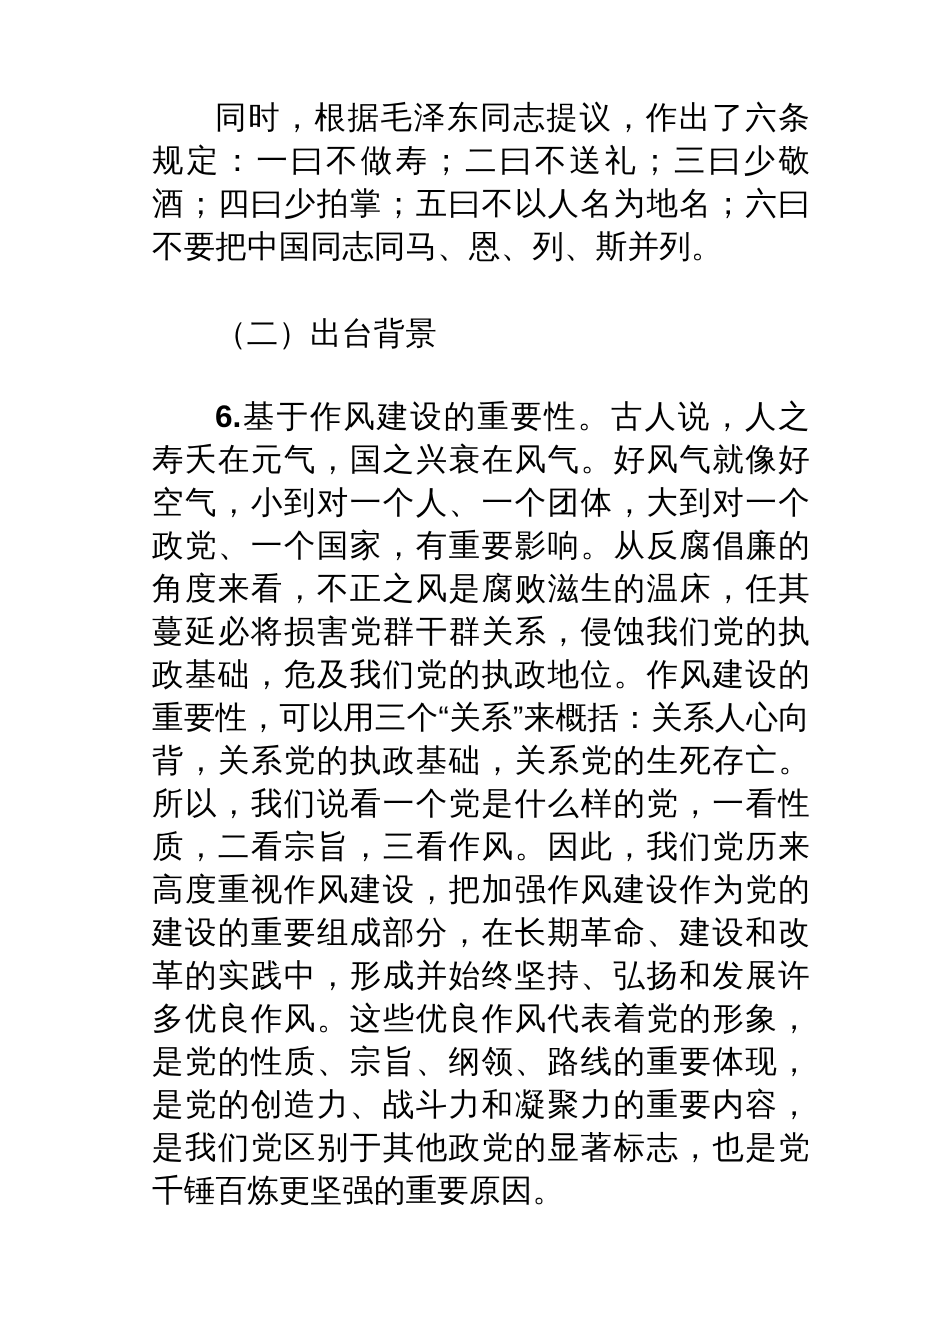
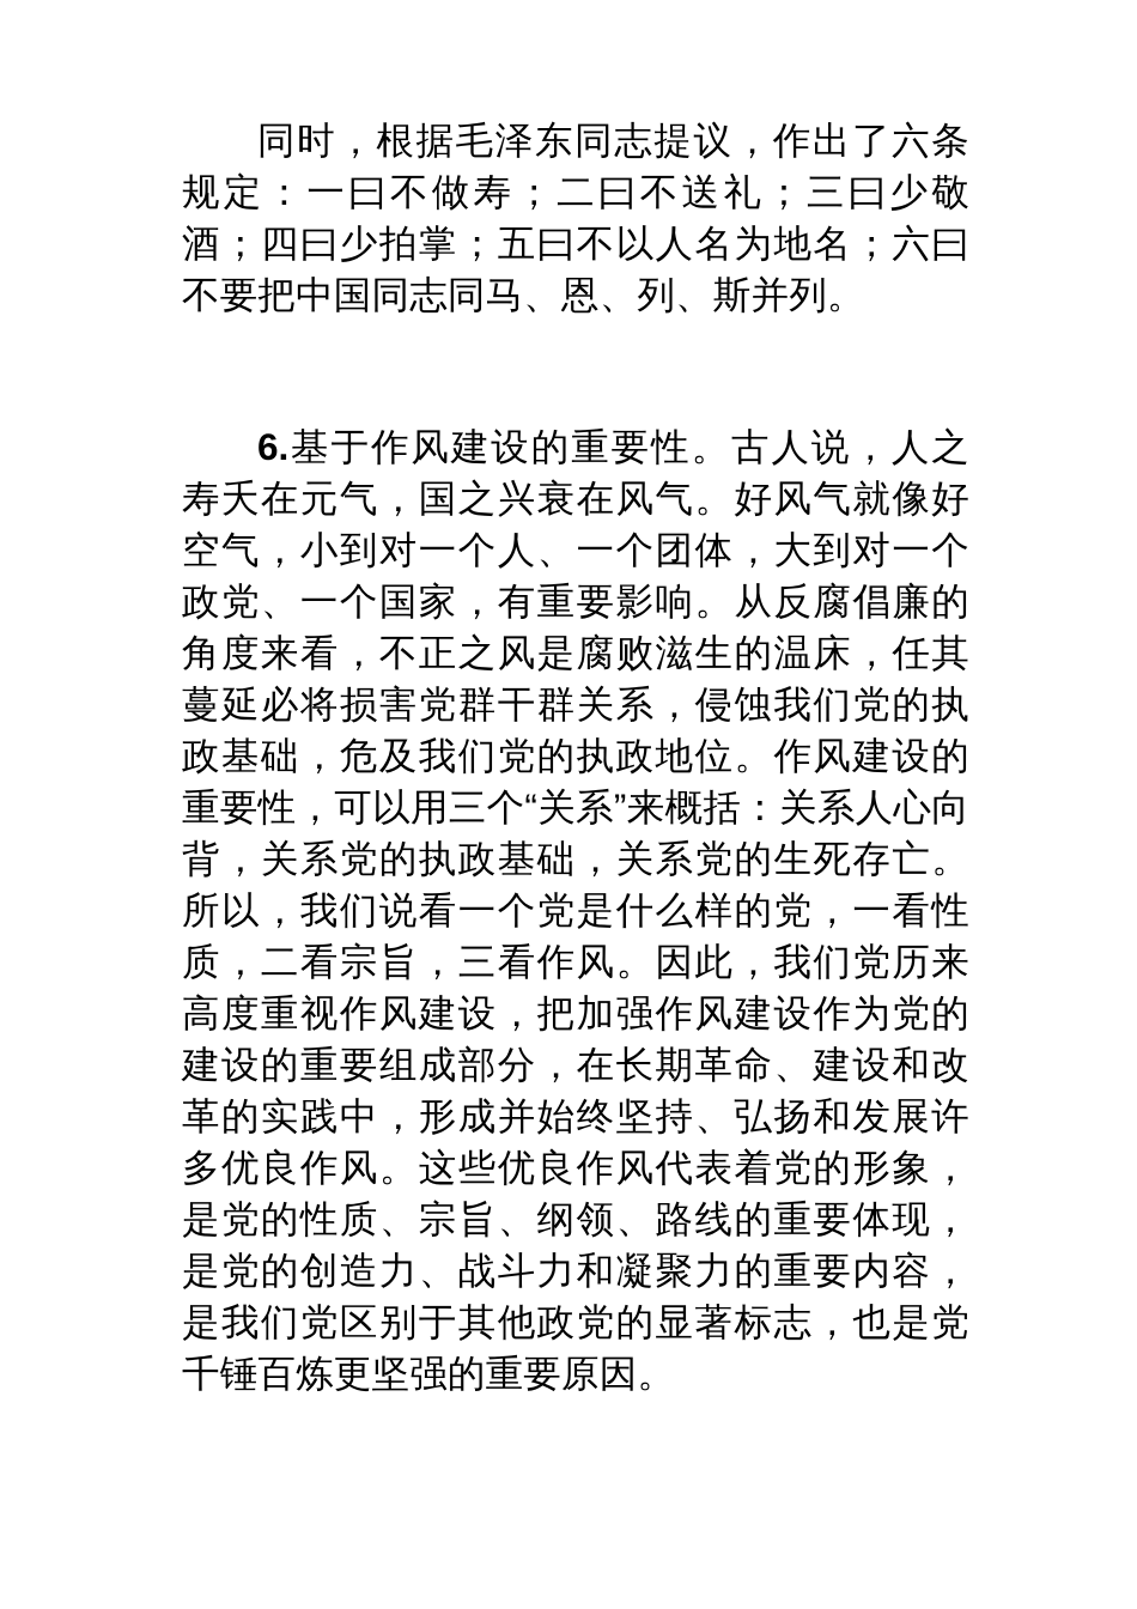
  同时，根据毛泽东同志提议，作出了六条规定：一曰不做寿；二曰不送礼；三曰少敬酒；四曰少拍掌；五曰不以人名为地名；六曰不要把中国同志同马、恩、列、斯并列。
- （二）出台背景
  6.基于作风建设的重要性。古人说，人之寿夭在元气，国之兴衰在风气。好风气就像好空气，小到对一个人、一个团体，大到对一个政党、一个国家，有重要影响。从反腐倡廉的角度来看，不正之风是腐败滋生的温床，任其蔓延必将损害党群干群关系，侵蚀我们党的执政基础，危及我们党的执政地位。作风建设的重要性，可以用三个“关系”来概括：关系人心向背，关系党的执政基础，关系党的生死存亡。所以，我们说看一个党是什么样的党，一看性质，二看宗旨，三看作风。因此，我们党历来高度重视作风建设，把加强作风建设作为党的建设的重要组成部分，在长期革命、建设和改革的实践中，形成并始终坚持、弘扬和发展许多优良作风。这些优良作风代表着党的形象，是党的性质、宗旨、纲领、路线的重要体现，是党的创造力、战斗力和凝聚力的重要内容，是我们党区别于其他政党的显著标志，也是党千锤百炼更坚强的重要原因。
